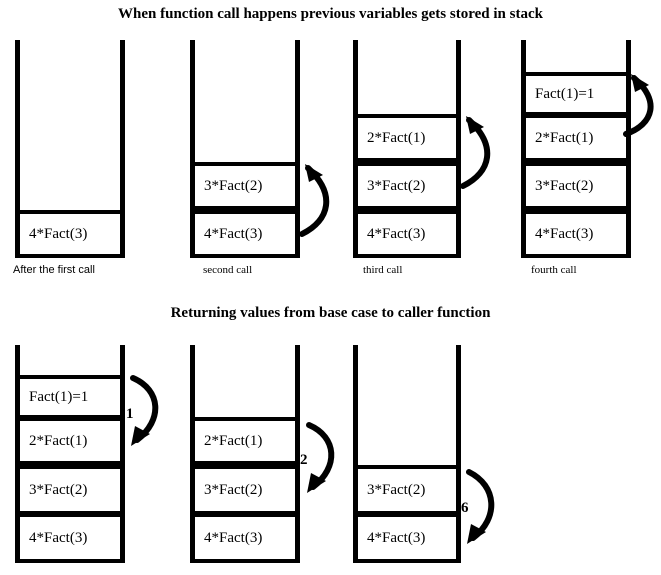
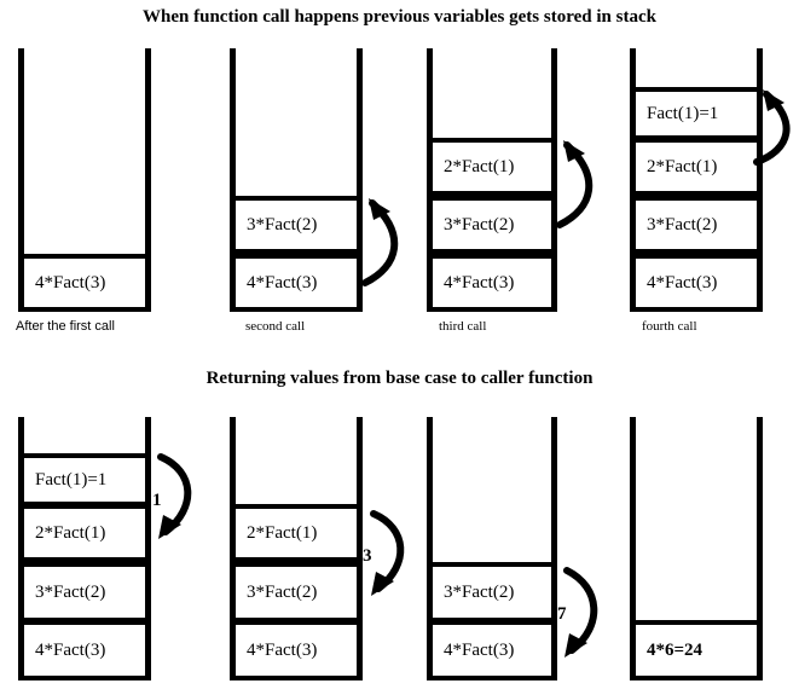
  When function call happens previous variables gets stored in stack
  4*Fact(3)
  After the first call
  3*Fact(2)
  4*Fact(3)
  second call
  2*Fact(1)
  3*Fact(2)
  4*Fact(3)
  third call
  Fact(1)=1
  2*Fact(1)
  3*Fact(2)
  4*Fact(3)
  fourth call
  Returning values from base case to caller function
  Fact(1)=1
  2*Fact(1)
  3*Fact(2)
  4*Fact(3)
  1
  2*Fact(1)
  3*Fact(2)
  4*Fact(3)
- 2
+ 3
  3*Fact(2)
  4*Fact(3)
- 6
+ 7
+ 4*6=24
